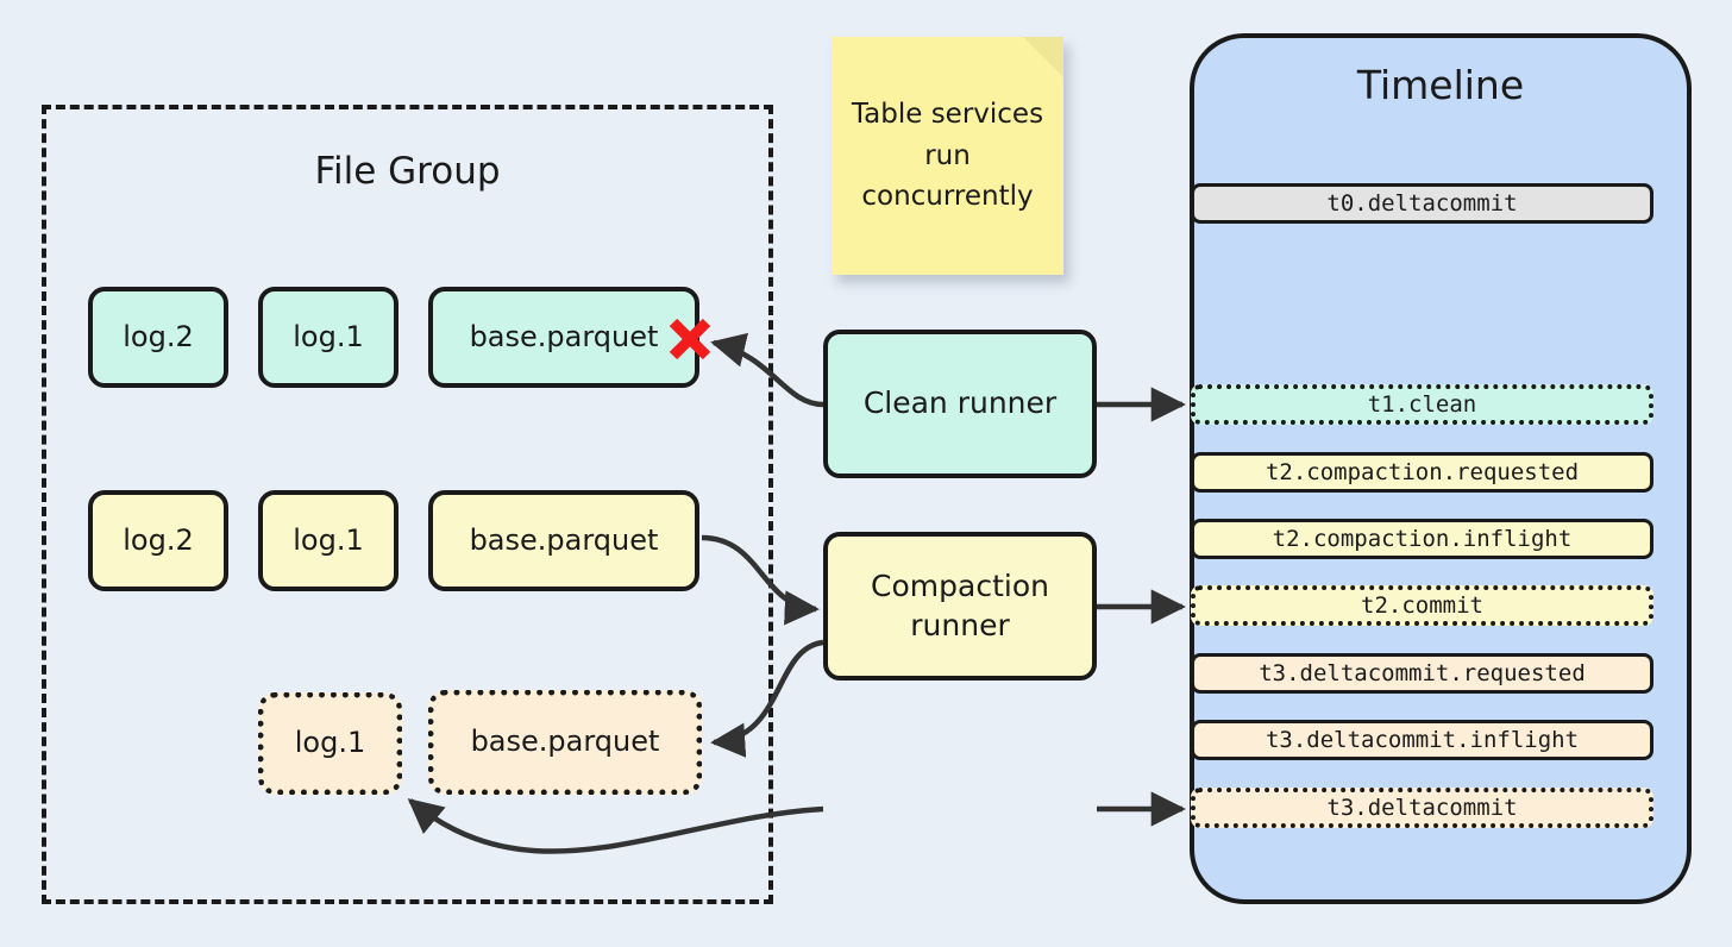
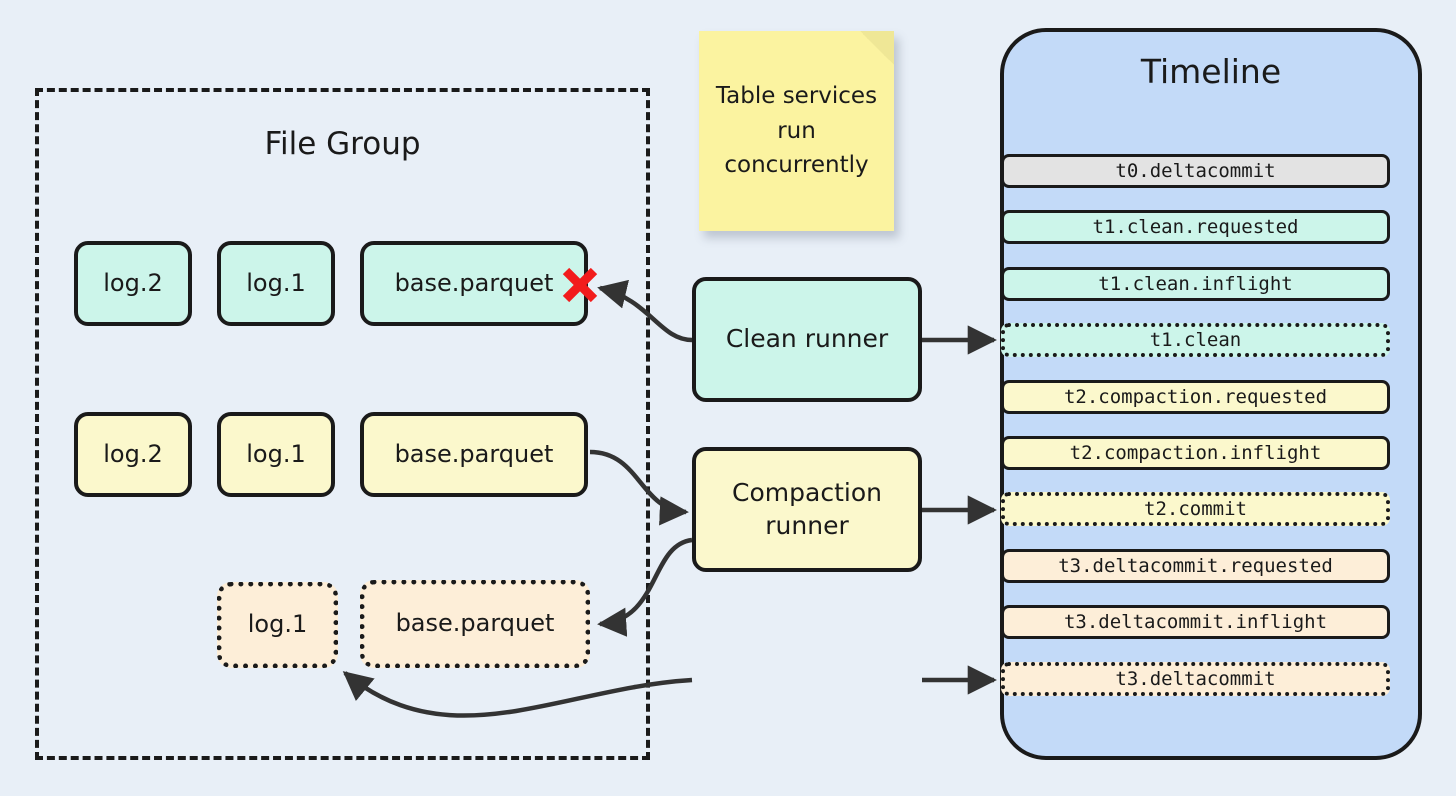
  File Group
  log.2
  log.1
  base.parquet
  log.2
  log.1
  base.parquet
  log.1
  base.parquet
  Table services run concurrently
  Clean runner
  Compaction runner
  Timeline
  t0.deltacommit
+ t1.clean.requested
+ t1.clean.inflight
  t1.clean
  t2.compaction.requested
  t2.compaction.inflight
  t2.commit
  t3.deltacommit.requested
  t3.deltacommit.inflight
  t3.deltacommit
